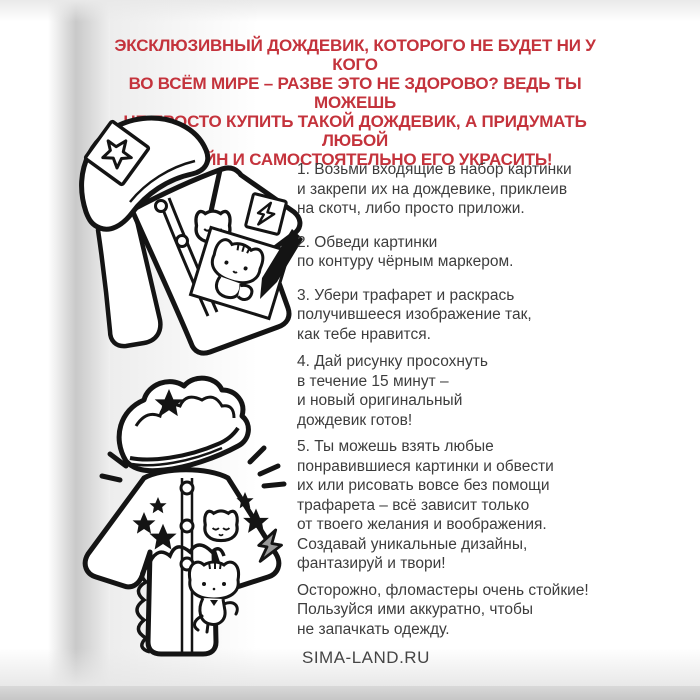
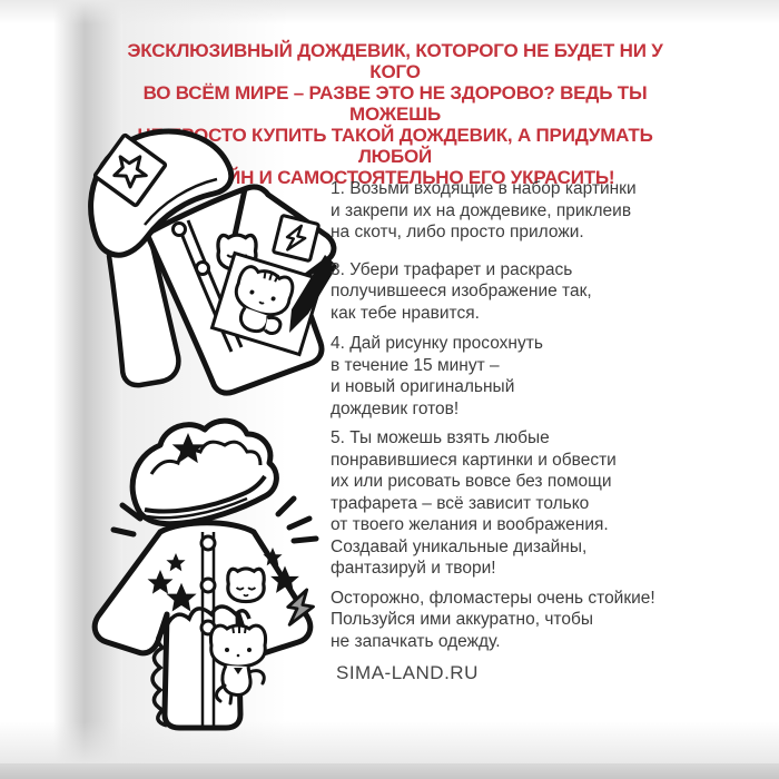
  ЭКСКЛЮЗИВНЫЙ ДОЖДЕВИК, КОТОРОГО НЕ БУДЕТ НИ У КОГО
  ВО ВСЁМ МИРЕ – РАЗВЕ ЭТО НЕ ЗДОРОВО? ВЕДЬ ТЫ МОЖЕШЬ
  ОСТО КУПИТЬ ТАКОЙ ДОЖДЕВИК, А ПРИДУМАТЬ ЛЮБОЙ
  Н И САМОСТОЯТЕЛЬНО ЕГО УКРАСИТЬ!
  1. Возьми входящие в набор картинки
  и закрепи их на дождевике, приклеив
  на скотч, либо просто приложи.
- 2. Обведи картинки
- по контуру чёрным маркером.
  3. Убери трафарет и раскрась
  получившееся изображение так,
  как тебе нравится.
  4. Дай рисунку просохнуть
  в течение 15 минут –
  и новый оригинальный
  дождевик готов!
  5. Ты можешь взять любые
  понравившиеся картинки и обвести
  их или рисовать вовсе без помощи
  трафарета – всё зависит только
  от твоего желания и воображения.
  Создавай уникальные дизайны,
  фантазируй и твори!
  Осторожно, фломастеры очень стойкие!
  Пользуйся ими аккуратно, чтобы
  не запачкать одежду.
  SIMA-LAND.RU
